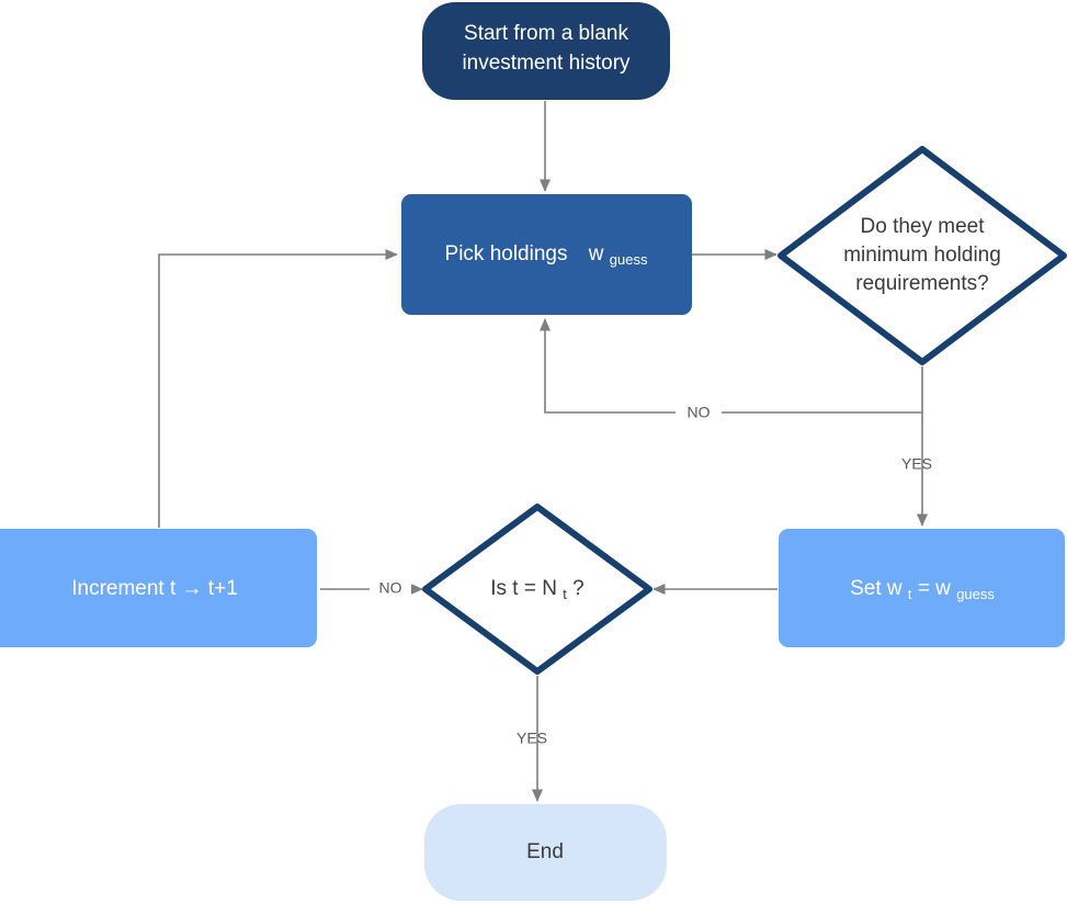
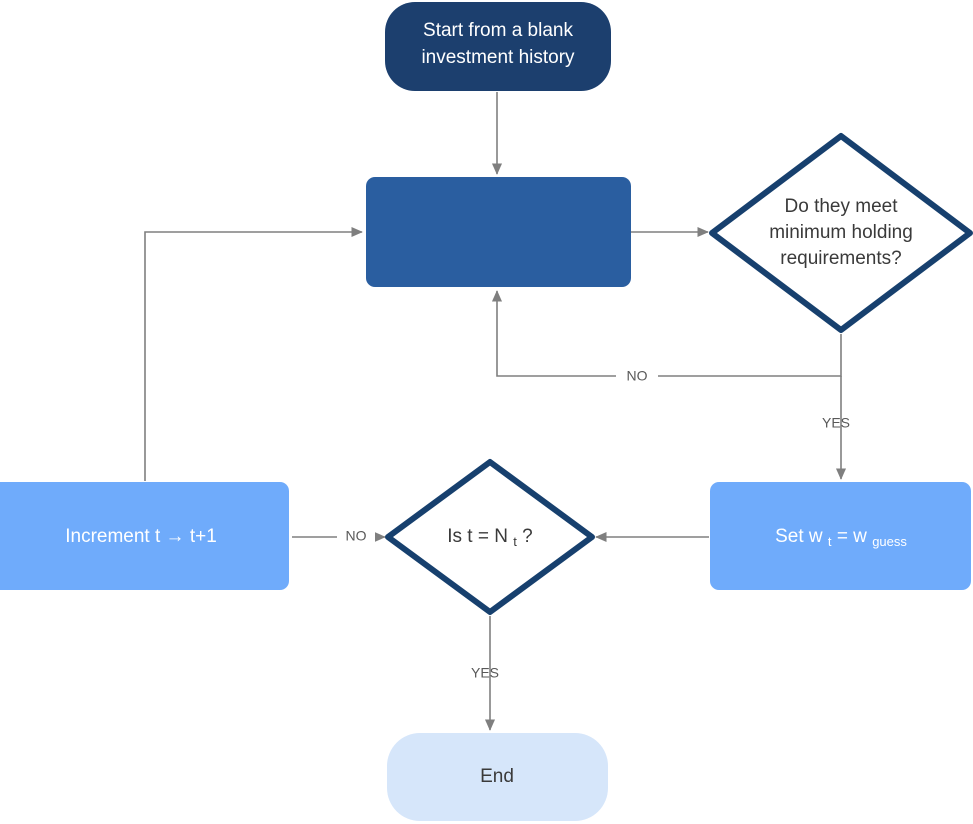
  NO
  YES
  NO
  YES
  Start from a blank
  investment history
- Pick holdings w guess
  Do they meet
  minimum holding
  requirements?
  Set w t = w guess
  Is t = N t ?
  Increment t → t+1
  End
